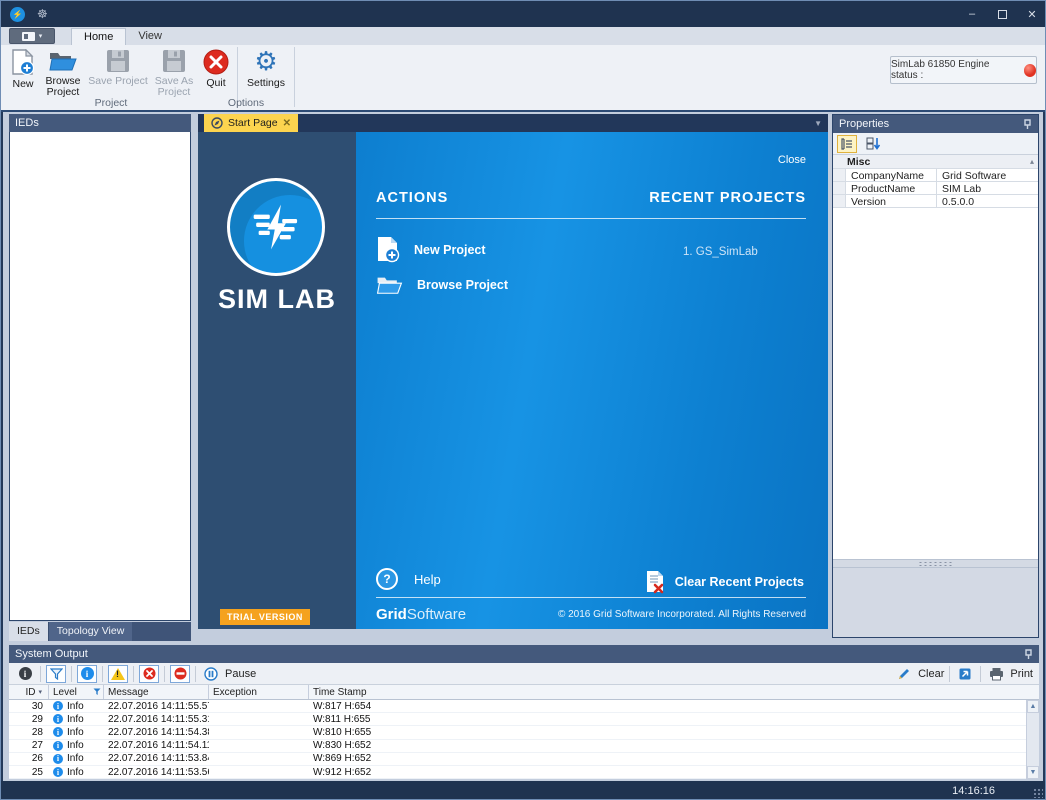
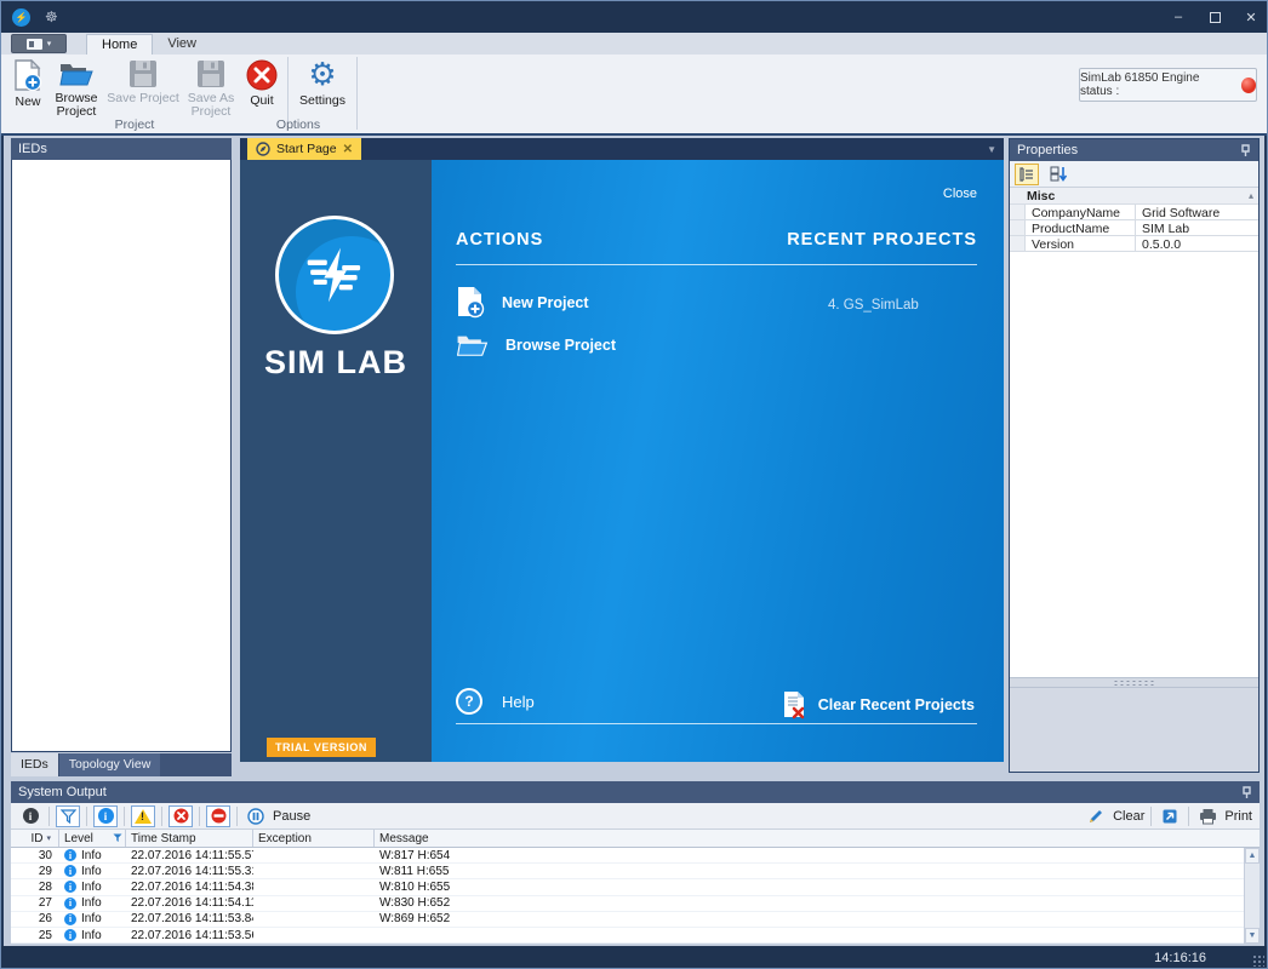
  ⚡
  ☸
  –
  ✕
  Home
  View
  New
  Browse Project
  Save Project
  Save As Project
  Quit
  ⚙
  Settings
  SimLab 61850 Engine status :
  Project
  Options
  IEDs
  IEDs
  Topology View
  Start Page
  ✕
  ▼
  SIM LAB
  TRIAL VERSION
  Close
  ACTIONS
  RECENT PROJECTS
  New Project
  Browse Project
- 1. GS_SimLab
+ 4. GS_SimLab
  ?
  Help
  Clear Recent Projects
- GridSoftware
- © 2016 Grid Software Incorporated. All Rights Reserved
  Properties
  Misc
  ▴
  CompanyName
  Grid Software
  ProductName
  SIM Lab
  Version
  0.5.0.0
  System Output
  i
  i
  Pause
  Clear
  Print
  ID
  Level
- Message
+ Time Stamp
  Exception
- Time Stamp
+ Message
  30
  i
  Info
  22.07.2016 14:11:55.5
  W:817 H:654
  29
  i
  Info
  22.07.2016 14:11:55.3
  W:811 H:655
  28
  i
  Info
  22.07.2016 14:11:54.3
  W:810 H:655
  27
  i
  Info
  22.07.2016 14:11:54.1
  W:830 H:652
  26
  i
  Info
  22.07.2016 14:11:53.8
  W:869 H:652
  25
  i
  Info
  22.07.2016 14:11:53.5
- W:912 H:652
  14:16:16
